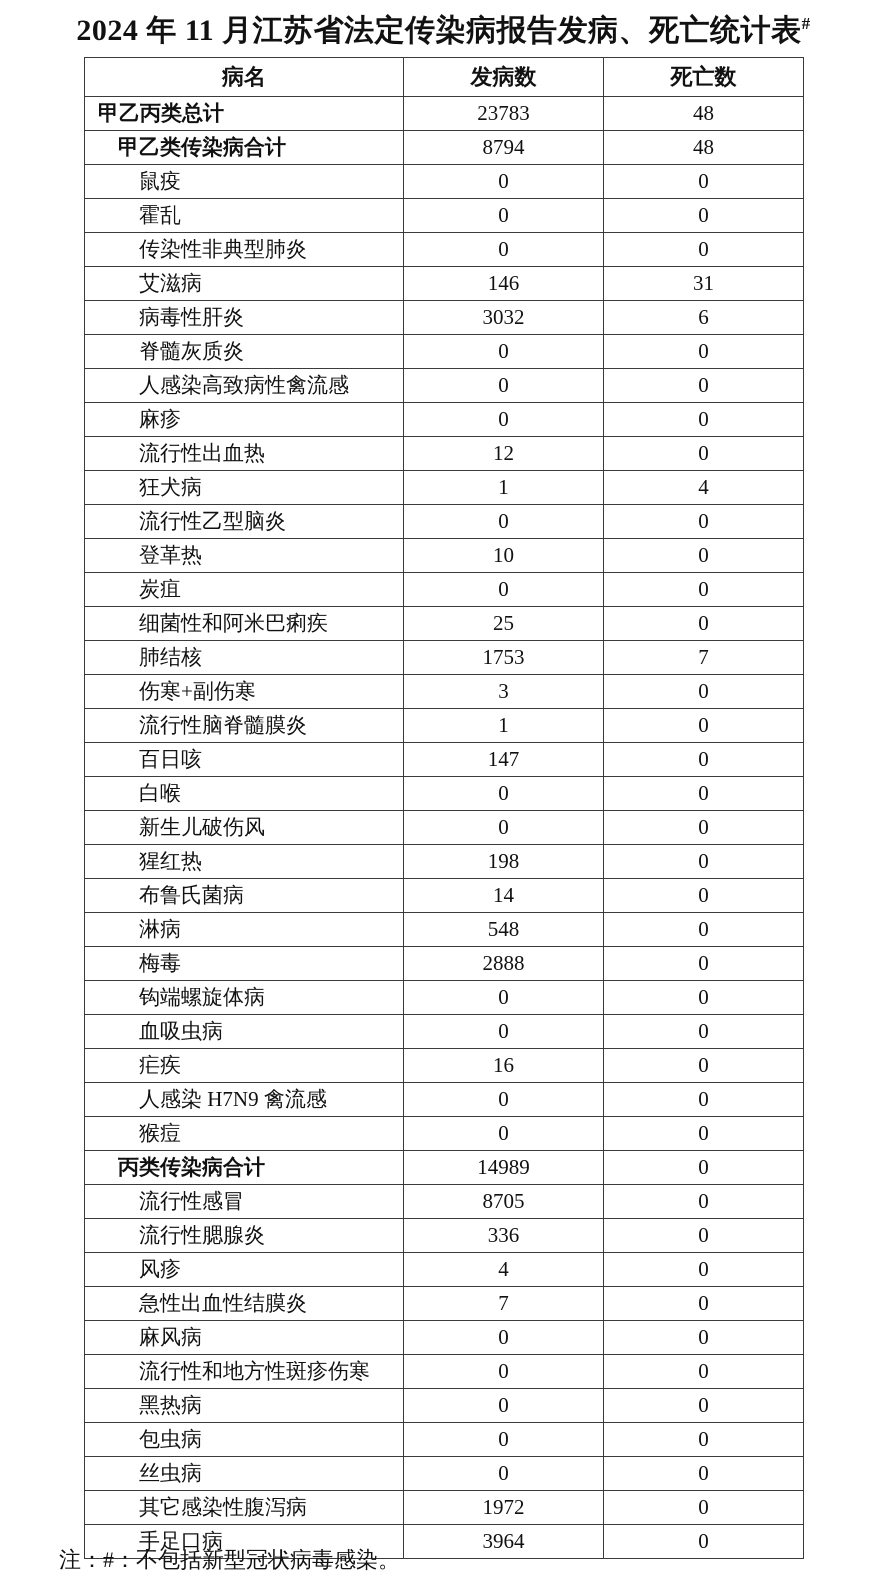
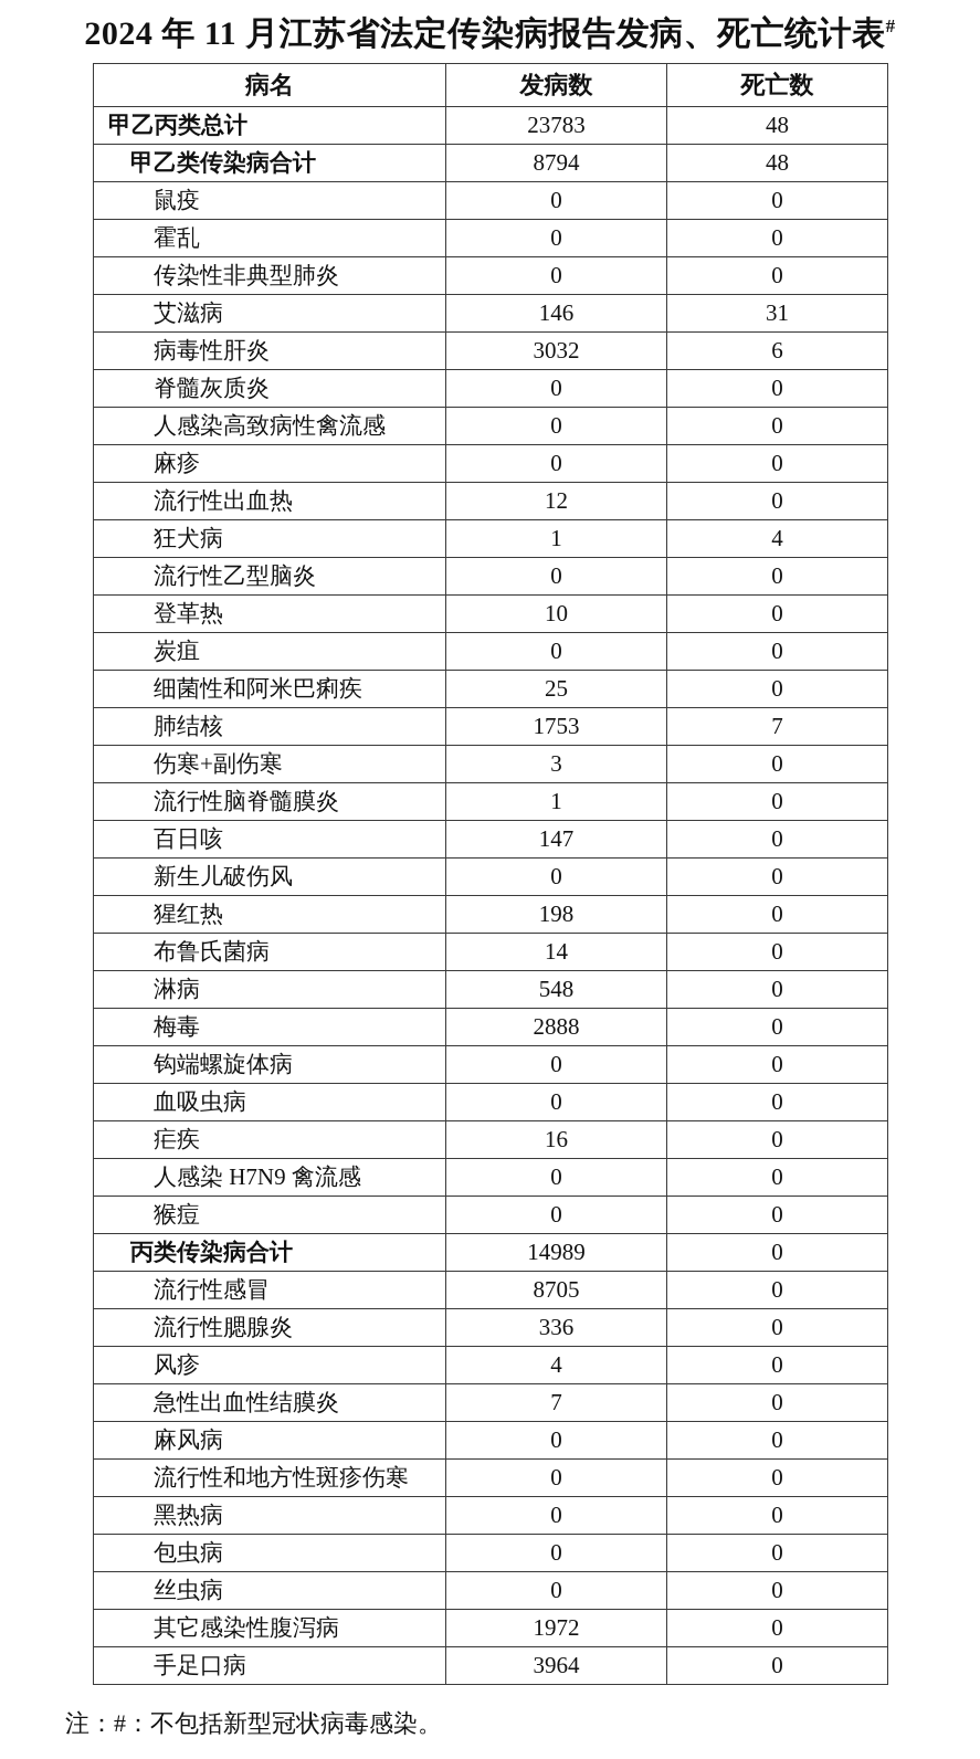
  2024 年 11 月江苏省法定传染病报告发病、死亡统计表#
  病名	发病数	死亡数
  甲乙丙类总计	23783	48
  甲乙类传染病合计	8794	48
  鼠疫	0	0
  霍乱	0	0
  传染性非典型肺炎	0	0
  艾滋病	146	31
  病毒性肝炎	3032	6
  脊髓灰质炎	0	0
  人感染高致病性禽流感	0	0
  麻疹	0	0
  流行性出血热	12	0
  狂犬病	1	4
  流行性乙型脑炎	0	0
  登革热	10	0
  炭疽	0	0
  细菌性和阿米巴痢疾	25	0
  肺结核	1753	7
  伤寒+副伤寒	3	0
  流行性脑脊髓膜炎	1	0
  百日咳	147	0
- 白喉	0	0
  新生儿破伤风	0	0
  猩红热	198	0
  布鲁氏菌病	14	0
  淋病	548	0
  梅毒	2888	0
  钩端螺旋体病	0	0
  血吸虫病	0	0
  疟疾	16	0
  人感染 H7N9 禽流感	0	0
  猴痘	0	0
  丙类传染病合计	14989	0
  流行性感冒	8705	0
  流行性腮腺炎	336	0
  风疹	4	0
  急性出血性结膜炎	7	0
  麻风病	0	0
  流行性和地方性斑疹伤寒	0	0
  黑热病	0	0
  包虫病	0	0
  丝虫病	0	0
  其它感染性腹泻病	1972	0
  手足口病	3964	0
  注：#：不包括新型冠状病毒感染。
